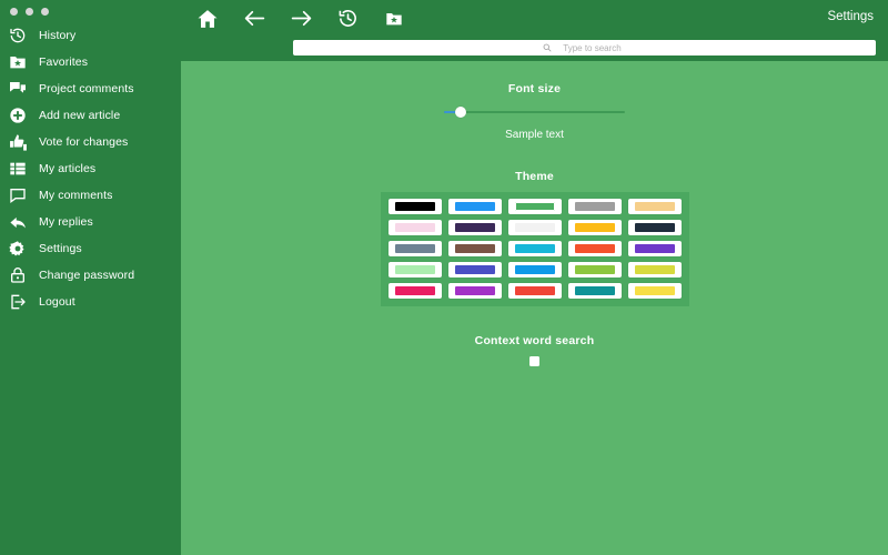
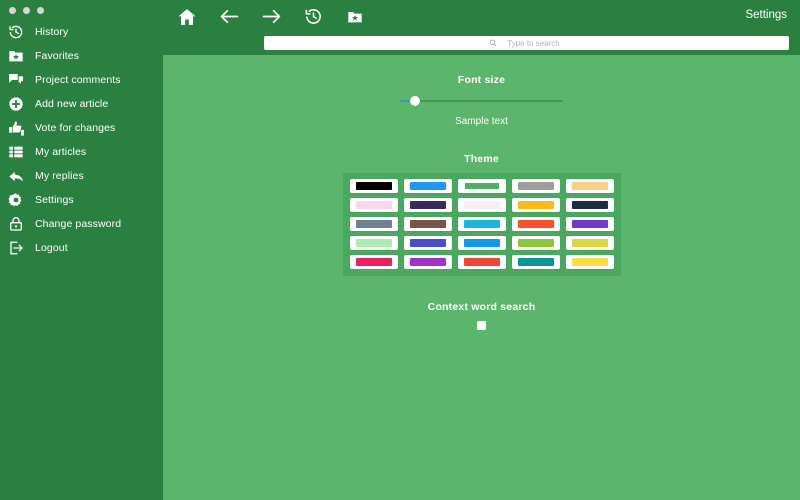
  History
  Favorites
  Project comments
  Add new article
  Vote for changes
  My articles
- My comments
  My replies
  Settings
  Change password
  Logout
  Settings
  Type to search
  Font size
  Sample text
  Theme
  Context word search
